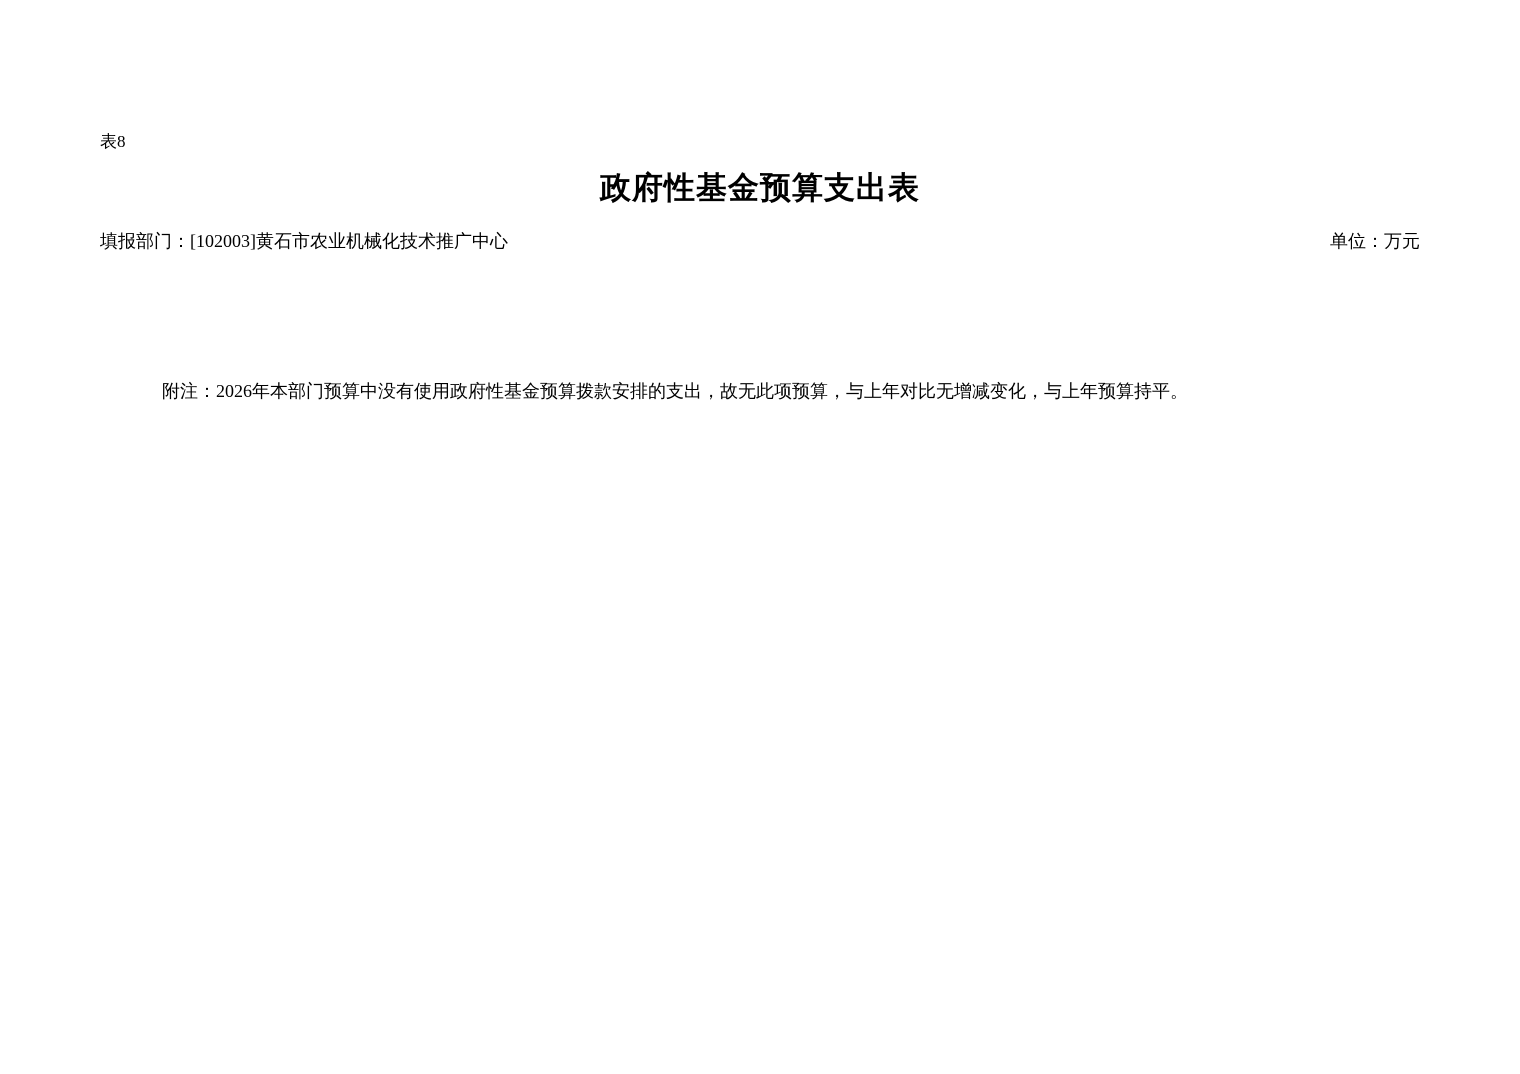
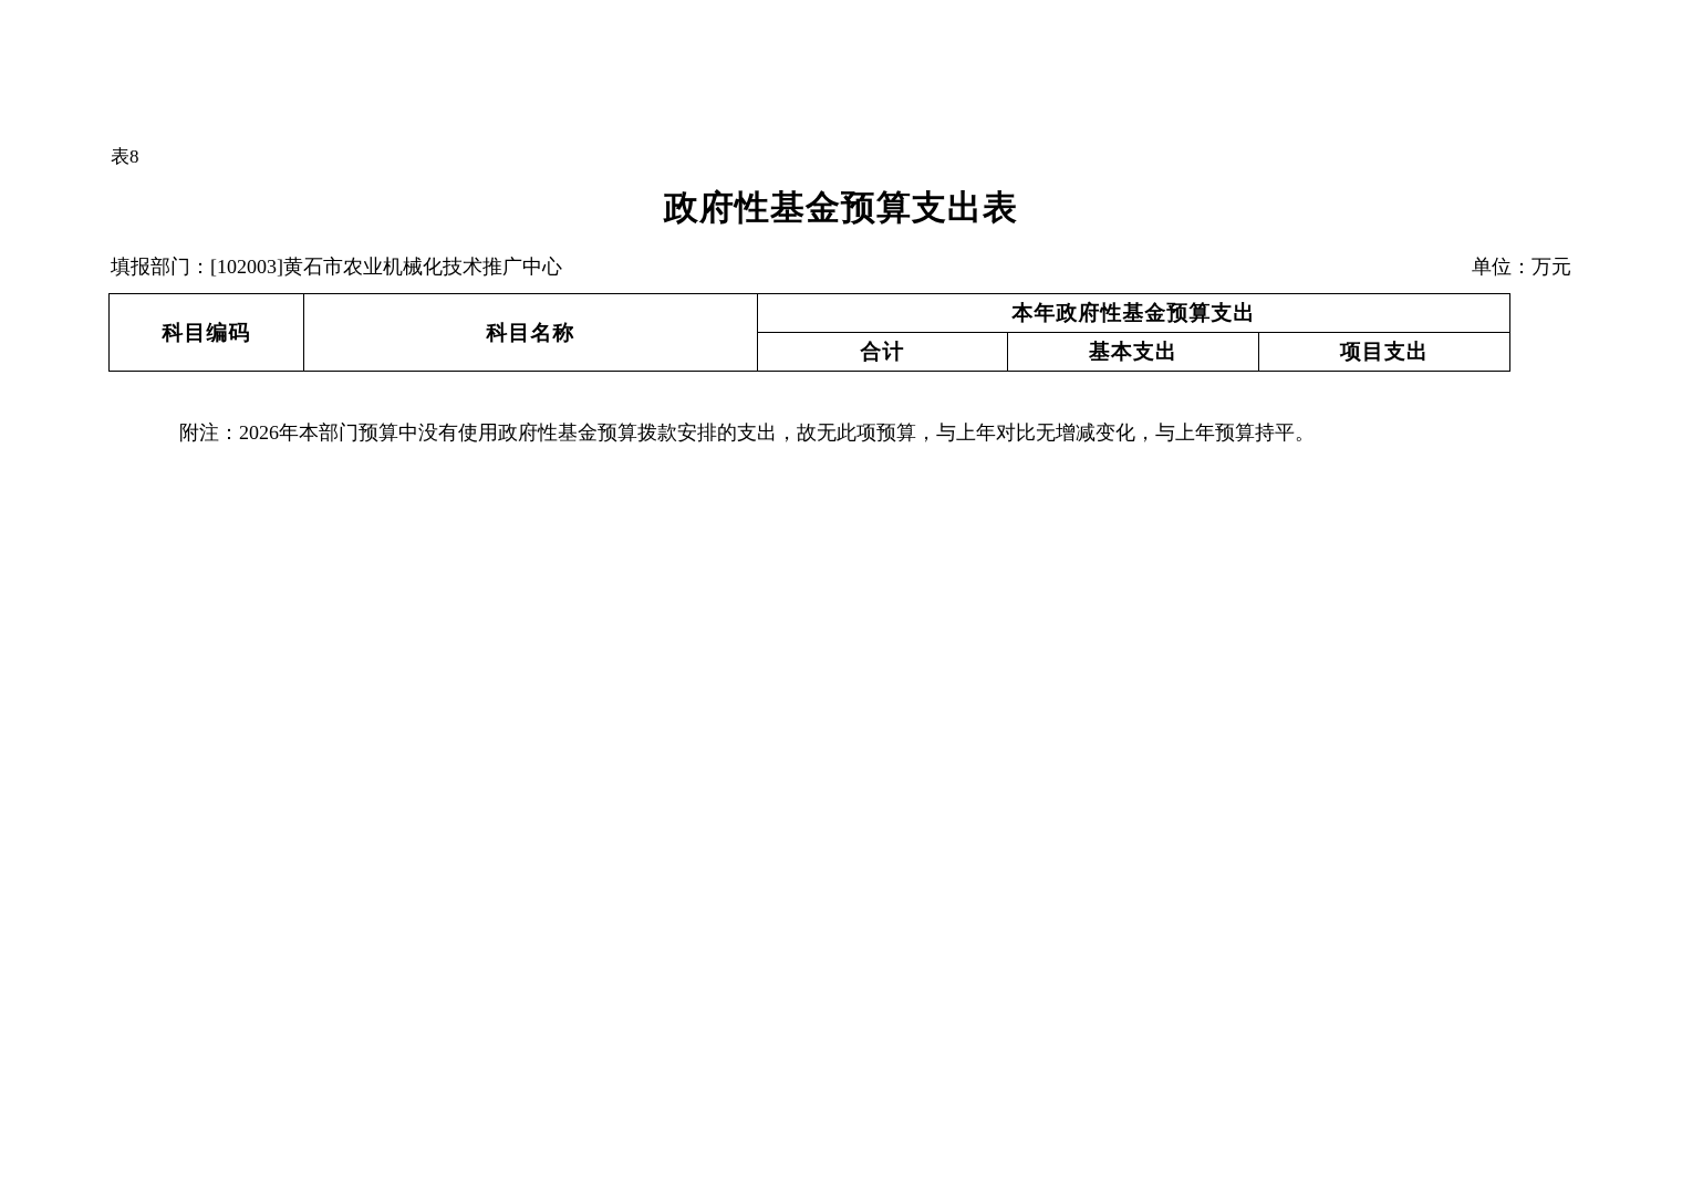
  表8
  政府性基金预算支出表
  填报部门：[102003]黄石市农业机械化技术推广中心
  单位：万元
+ 科目编码	科目名称	本年政府性基金预算支出
+ 合计	基本支出	项目支出
  附注：2026年本部门预算中没有使用政府性基金预算拨款安排的支出，故无此项预算，与上年对比无增减变化，与上年预算持平。
